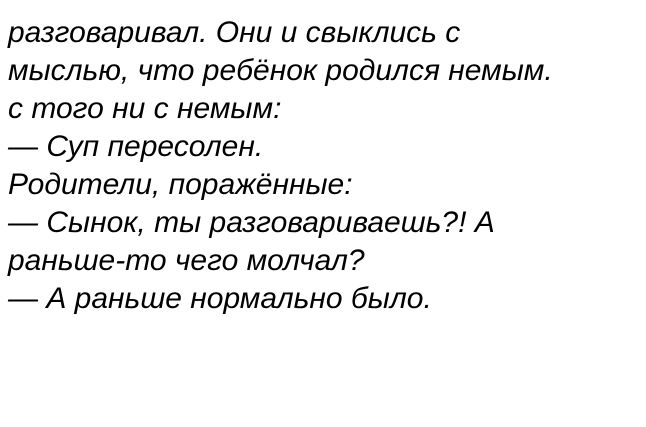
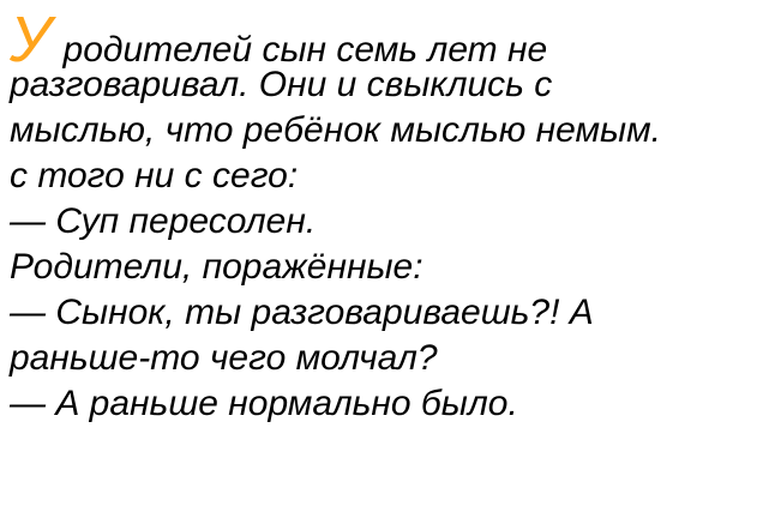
+ У родителей сын семь лет не
  разговаривал. Они и свыклись с
- мыслью, что ребёнок родился немым.
+ мыслью, что ребёнок мыслью немым.
- с того ни с немым:
+ с того ни с сего:
  — Суп пересолен.
  Родители, поражённые:
  — Сынок, ты разговариваешь?! А
  раньше-то чего молчал?
  — А раньше нормально было.
